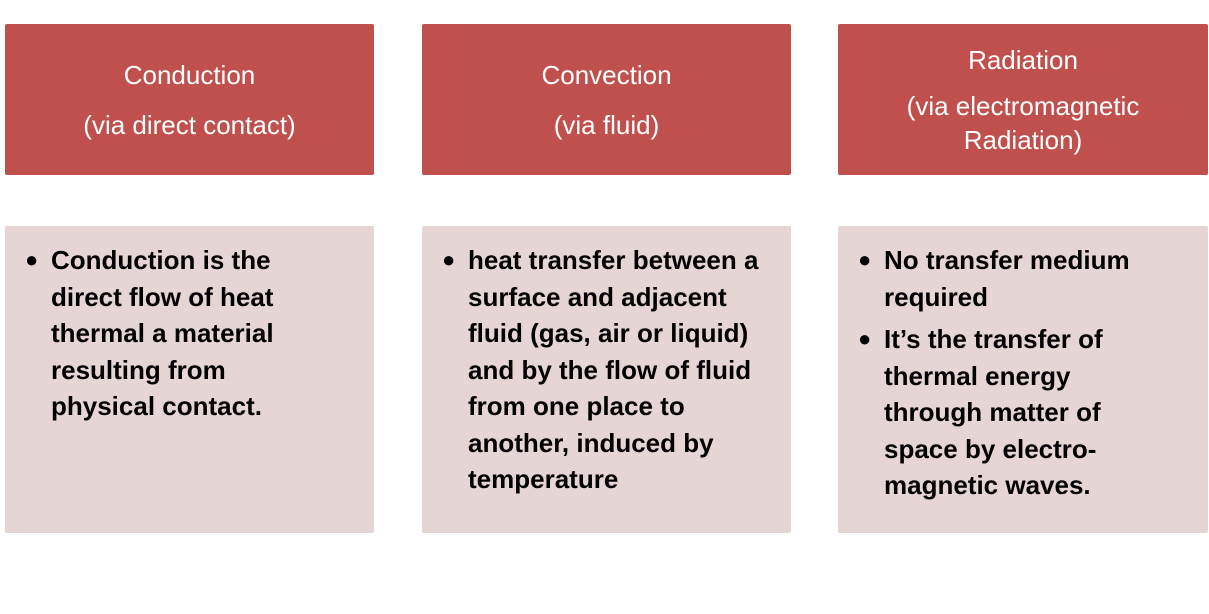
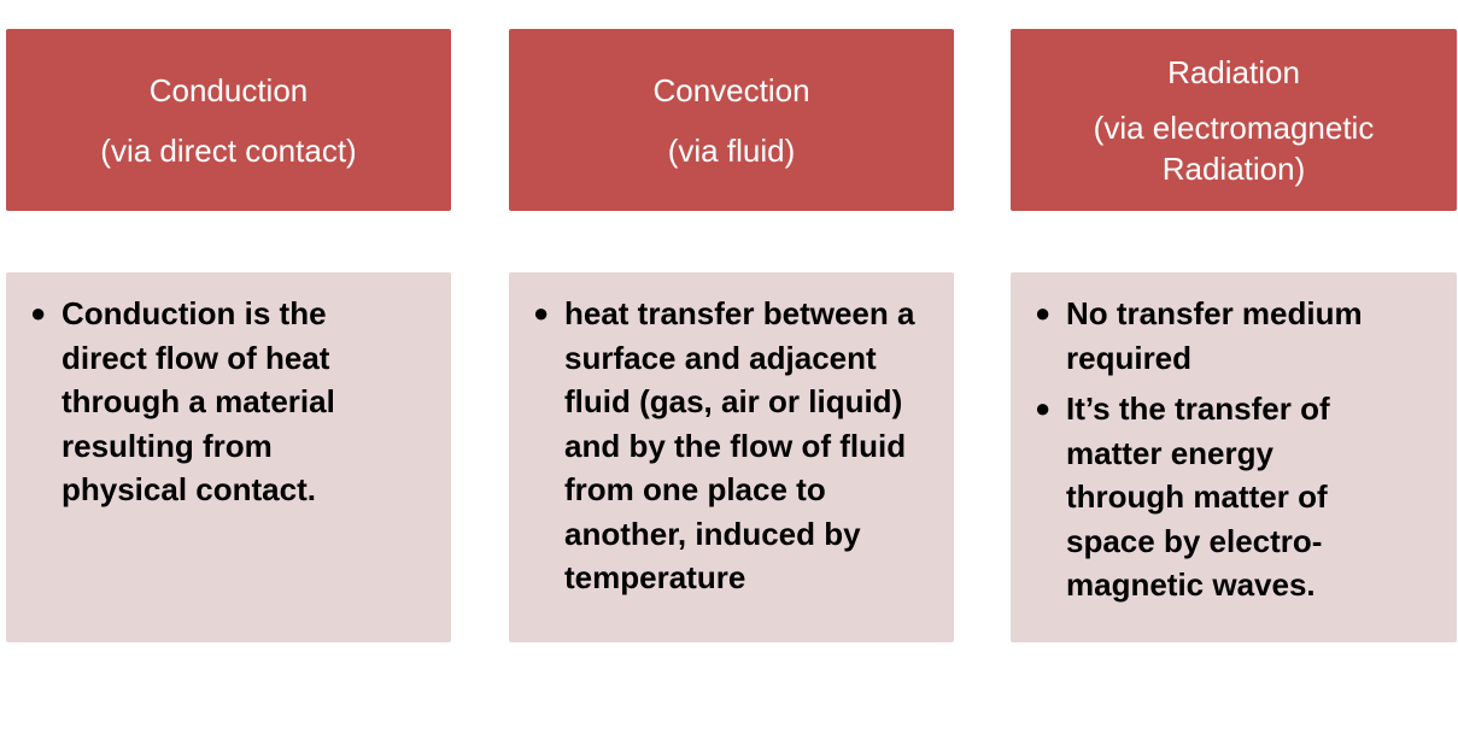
  Conduction
  (via direct contact)
  Convection
  (via fluid)
  Radiation
  (via electromagnetic Radiation)
  ●
- Conduction is the direct flow of heat thermal a material resulting from physical contact.
+ Conduction is the direct flow of heat through a material resulting from physical contact.
  ●
  heat transfer between a surface and adjacent fluid (gas, air or liquid) and by the flow of fluid from one place to another, induced by temperature
  ●
  No transfer medium required
  ●
- It’s the transfer of thermal energy through matter of space by electro-magnetic waves.
+ It’s the transfer of matter energy through matter of space by electro-magnetic waves.
